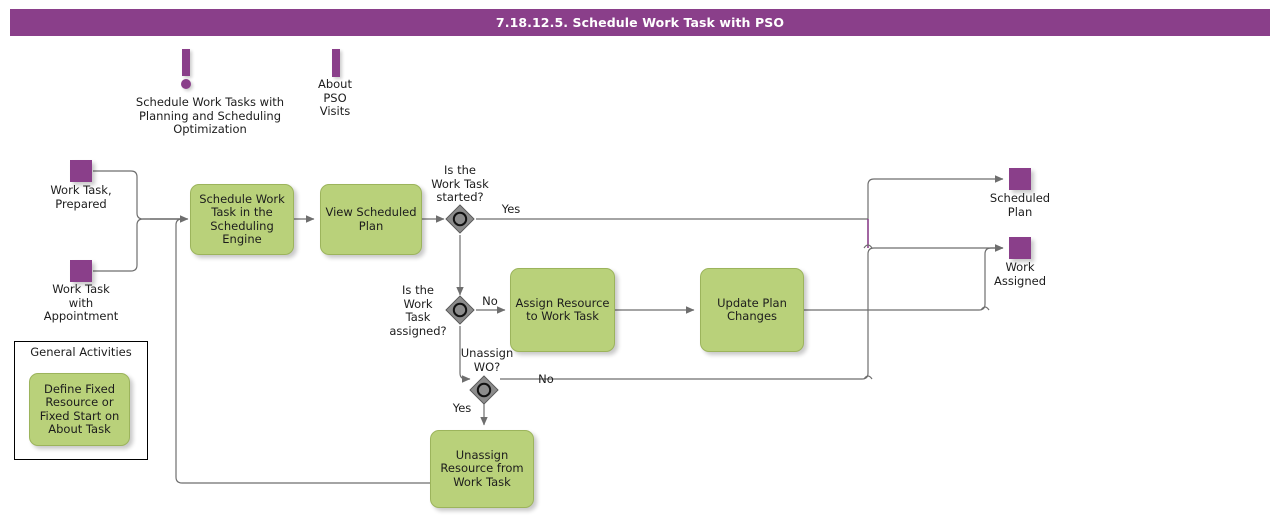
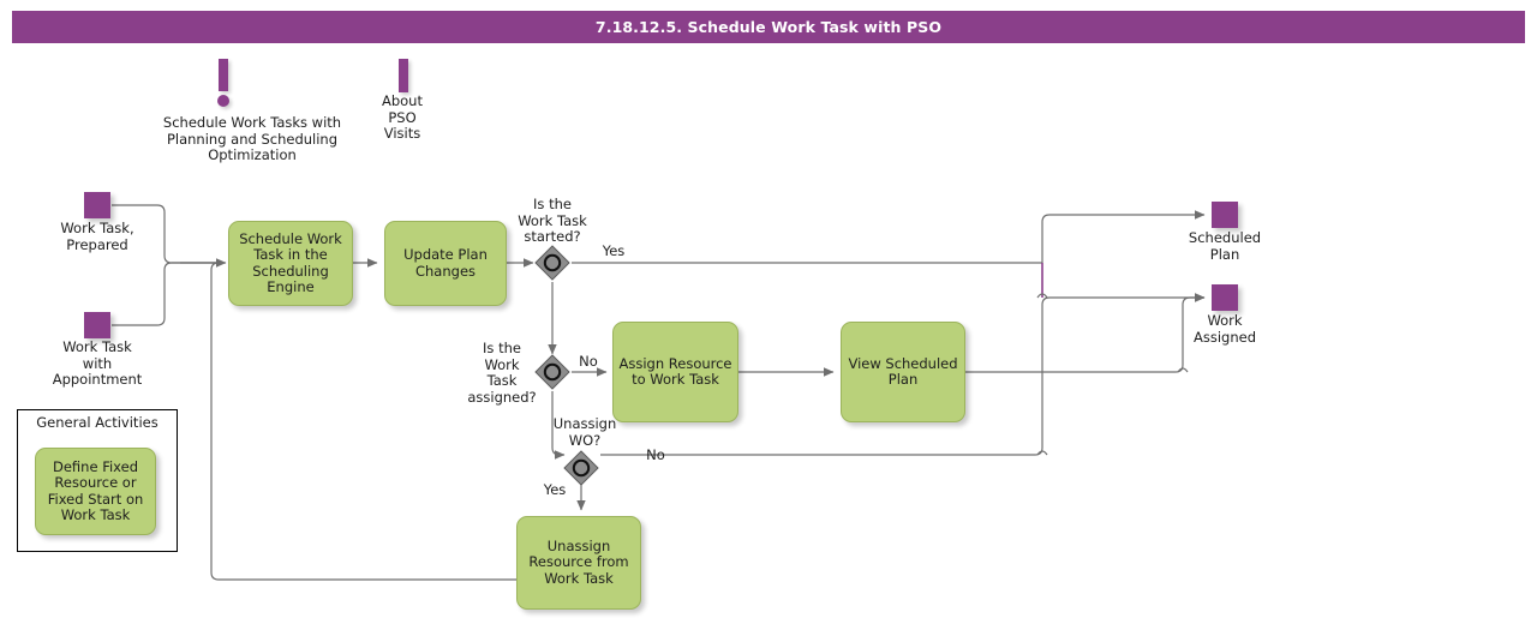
  7.18.12.5. Schedule Work Task with PSO
  Schedule Work Tasks with
  Planning and Scheduling
  Optimization
  About
  PSO
  Visits
  Work Task,
  Prepared
  Work Task
  with
  Appointment
  Schedule Work Task in the Scheduling Engine
- View Scheduled Plan
+ Update Plan Changes
  Assign Resource to Work Task
- Update Plan Changes
+ View Scheduled Plan
  Unassign Resource from Work Task
  General Activities
- Define Fixed Resource or Fixed Start on About Task
+ Define Fixed Resource or Fixed Start on Work Task
  Is the
  Work Task
  started?
  Is the
  Work
  Task
  assigned?
  Unassign
  WO?
  Yes
  No
  No
  Yes
  Scheduled
  Plan
  Work
  Assigned
